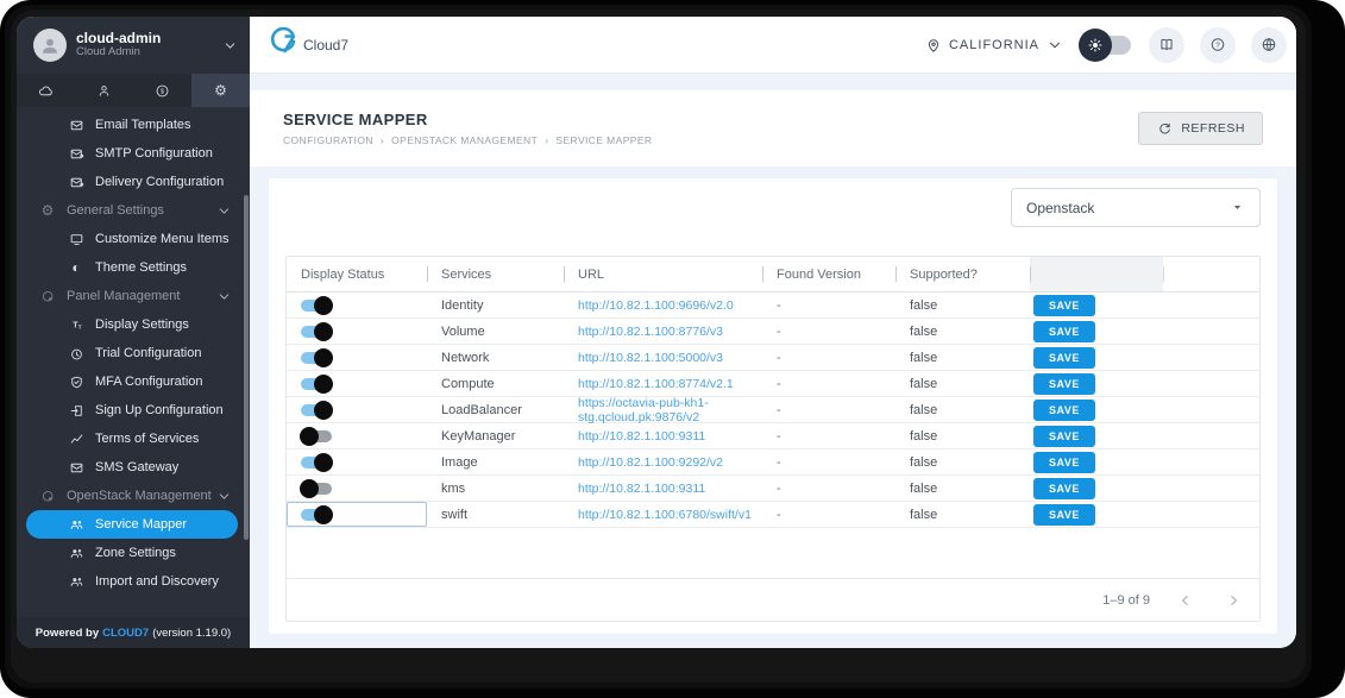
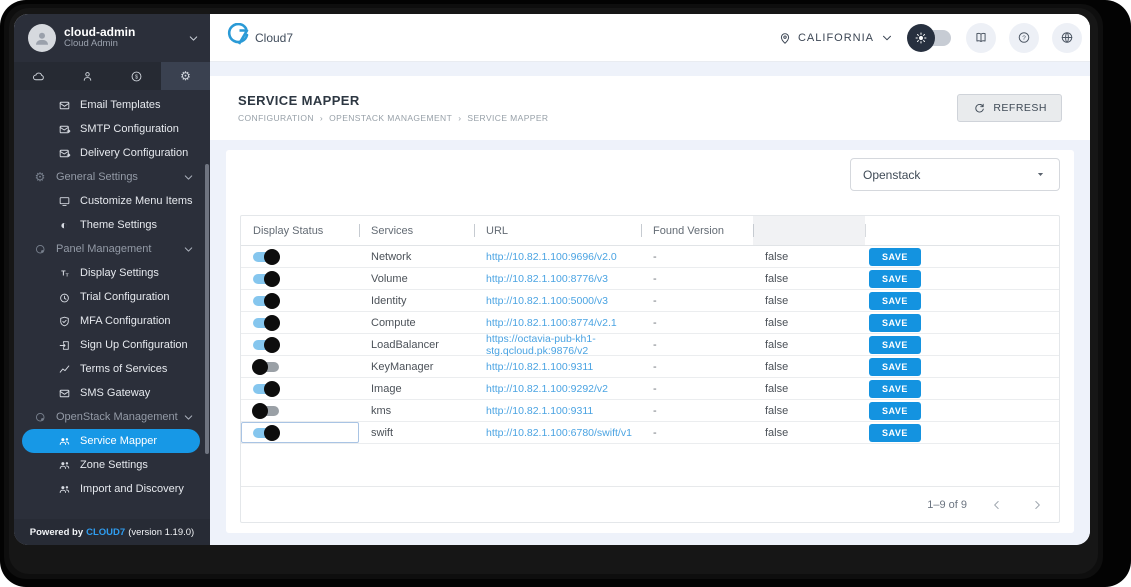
  cloud-admin
  Cloud Admin
  ⚙
  Email Templates
  SMTP Configuration
  Delivery Configuration
  ⚙
  General Settings
  Customize Menu Items
  ◐
  Theme Settings
  Panel Management
  Display Settings
  Trial Configuration
  MFA Configuration
  Sign Up Configuration
  Terms of Services
  SMS Gateway
  OpenStack Management
  Service Mapper
  Zone Settings
  Import and Discovery
  Powered by
  CLOUD7
  (version 1.19.0)
  Cloud7
  CALIFORNIA
  SERVICE MAPPER
  CONFIGURATION
  ›
  OPENSTACK MANAGEMENT
  ›
  SERVICE MAPPER
  REFRESH
  Openstack
  Display Status
  Services
  URL
  Found Version
- Supported?
- Identity
+ Network
  http://10.82.1.100:9696/v2.0
  -
  false
  SAVE
  Volume
  http://10.82.1.100:8776/v3
  -
  false
  SAVE
- Network
+ Identity
  http://10.82.1.100:5000/v3
  -
  false
  SAVE
  Compute
  http://10.82.1.100:8774/v2.1
  -
  false
  SAVE
  LoadBalancer
  https://octavia-pub-kh1-stg.qcloud.pk:9876/v2
  -
  false
  SAVE
  KeyManager
  http://10.82.1.100:9311
  -
  false
  SAVE
  Image
  http://10.82.1.100:9292/v2
  -
  false
  SAVE
  kms
  http://10.82.1.100:9311
  -
  false
  SAVE
  swift
  http://10.82.1.100:6780/swift/v1
  -
  false
  SAVE
  1–9 of 9
